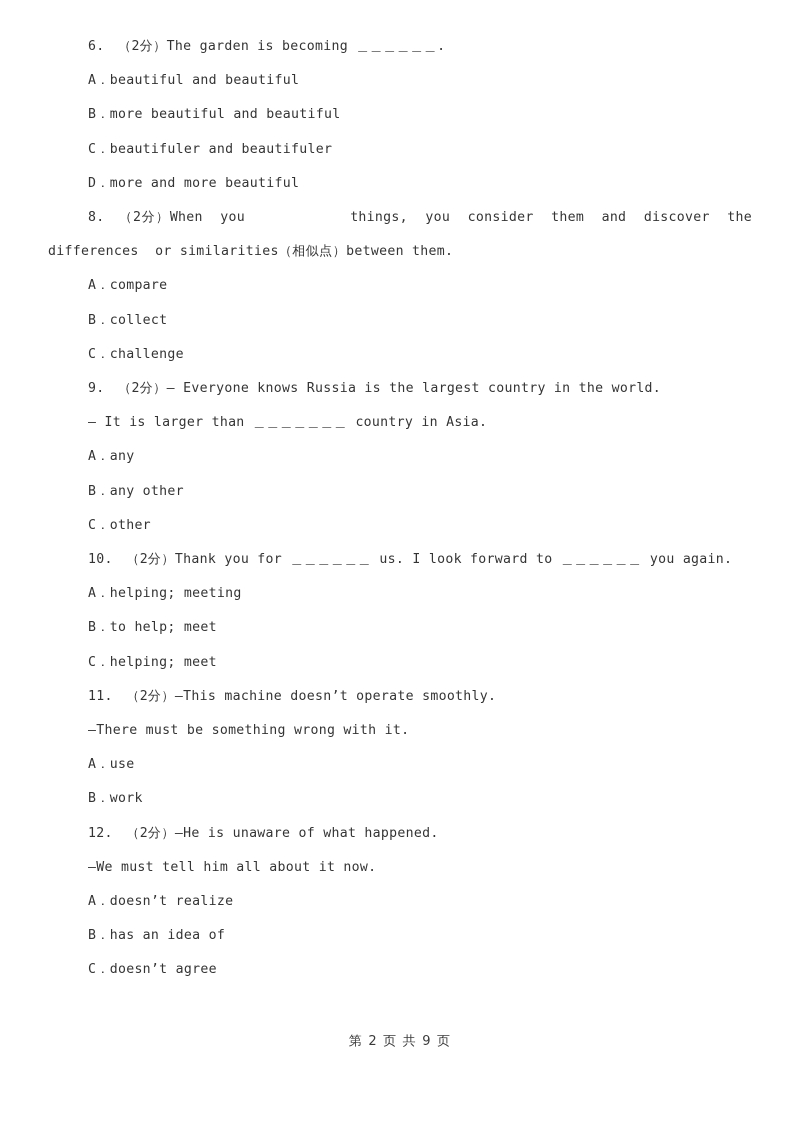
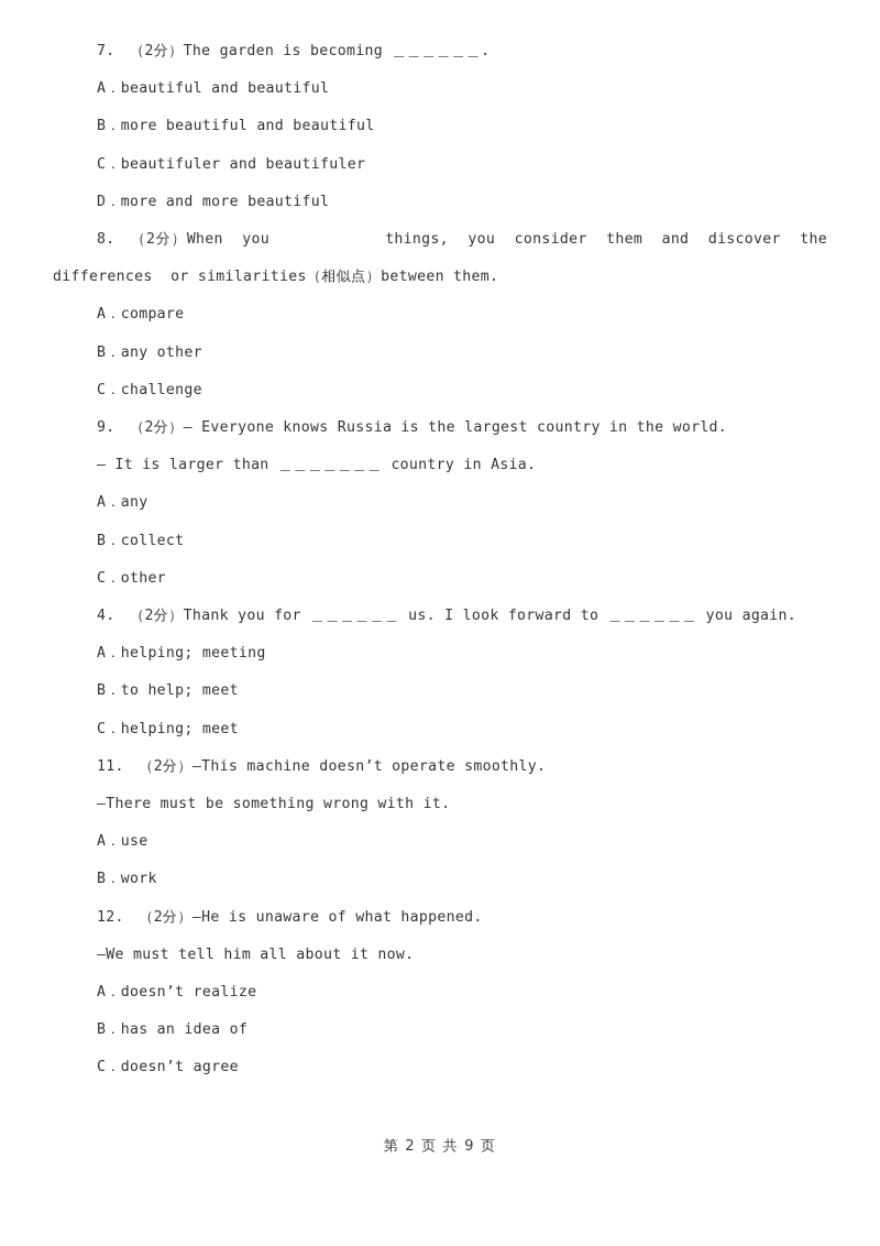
- 6. （2分）The garden is becoming ＿＿＿＿＿＿.
+ 7. （2分）The garden is becoming ＿＿＿＿＿＿.
  A．beautiful and beautiful
  B．more beautiful and beautiful
  C．beautifuler and beautifuler
  D．more and more beautiful
  8. （2分）When you things, you consider them and discover the differences or similarities（相似点）between them.
  A．compare
- B．collect
+ B．any other
  C．challenge
  9. （2分）— Everyone knows Russia is the largest country in the world.
  — It is larger than ＿＿＿＿＿＿＿ country in Asia.
  A．any
- B．any other
+ B．collect
  C．other
- 10. （2分）Thank you for ＿＿＿＿＿＿ us. I look forward to ＿＿＿＿＿＿ you again.
+ 4. （2分）Thank you for ＿＿＿＿＿＿ us. I look forward to ＿＿＿＿＿＿ you again.
  A．helping; meeting
  B．to help; meet
  C．helping; meet
  11. （2分）—This machine doesn’t operate smoothly.
  —There must be something wrong with it.
  A．use
  B．work
  12. （2分）—He is unaware of what happened.
  —We must tell him all about it now.
  A．doesn’t realize
  B．has an idea of
  C．doesn’t agree
  第 2 页 共 9 页
